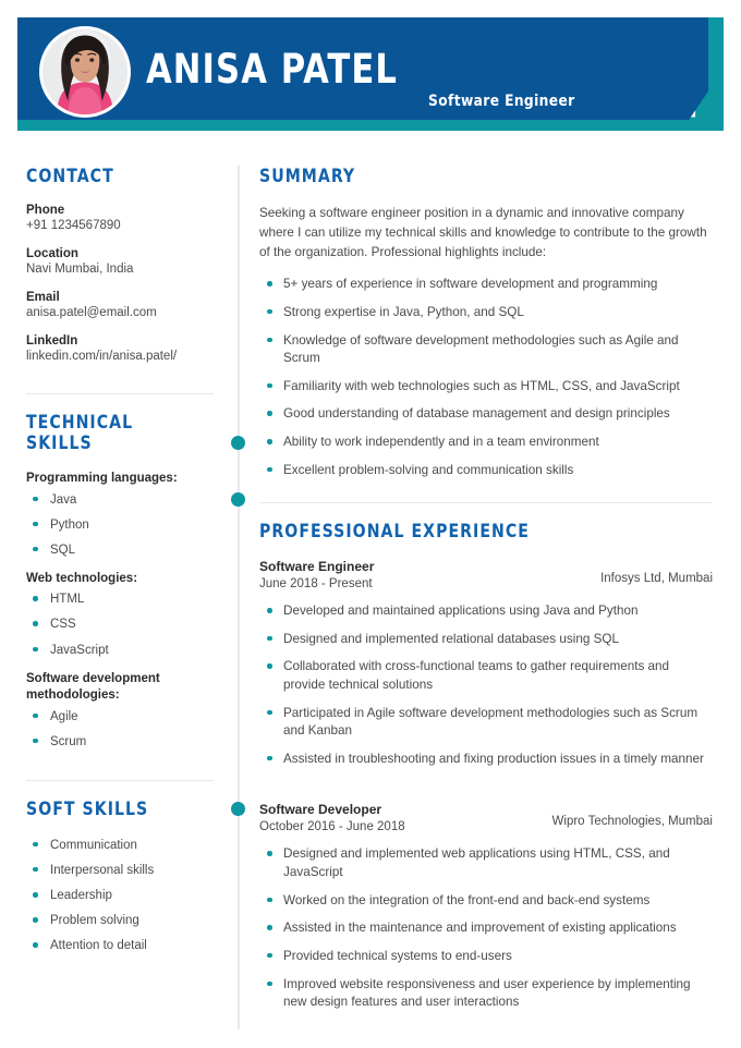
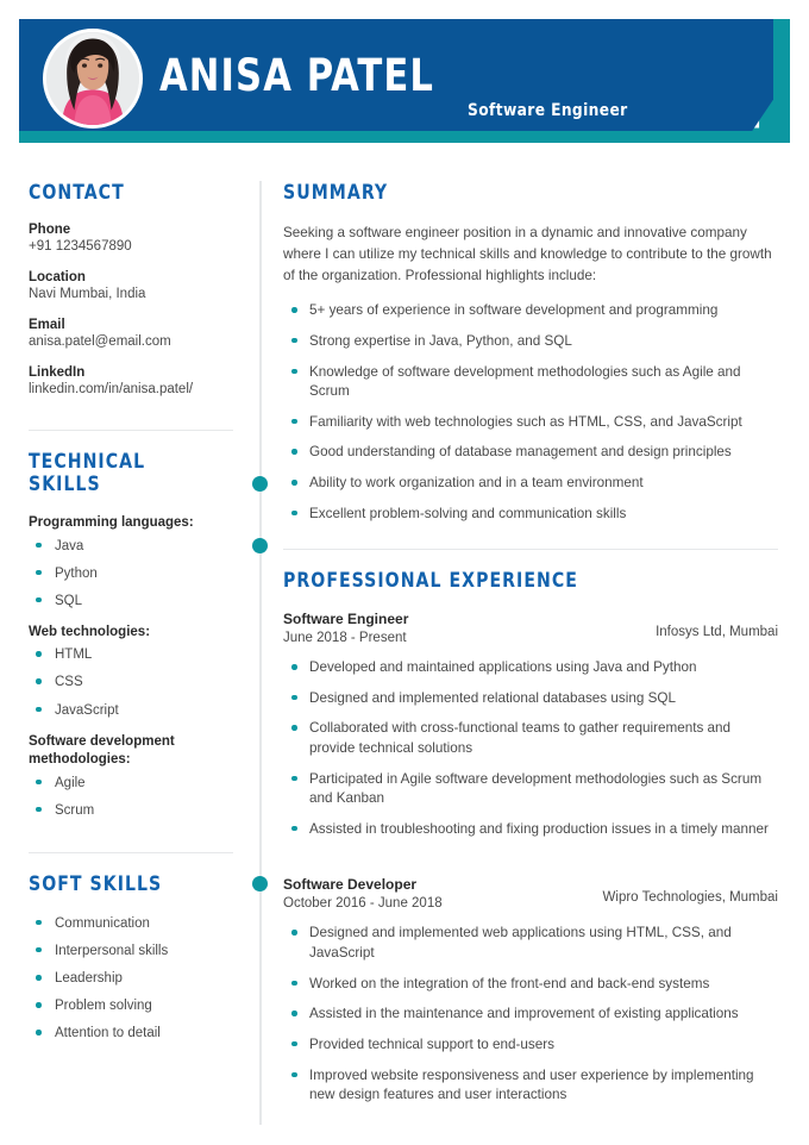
  ANISA PATEL
  Software Engineer
  CONTACT
  Phone
  +91 1234567890
  Location
  Navi Mumbai, India
  Email
  anisa.patel@email.com
  LinkedIn
  linkedin.com/in/anisa.patel/
  TECHNICAL SKILLS
  Programming languages:
  Java
  Python
  SQL
  Web technologies:
  HTML
  CSS
  JavaScript
  Software development methodologies:
  Agile
  Scrum
  SOFT SKILLS
  Communication
  Interpersonal skills
  Leadership
  Problem solving
  Attention to detail
  SUMMARY
  Seeking a software engineer position in a dynamic and innovative company where I can utilize my technical skills and knowledge to contribute to the growth of the organization. Professional highlights include:
  5+ years of experience in software development and programming
  Strong expertise in Java, Python, and SQL
  Knowledge of software development methodologies such as Agile and Scrum
  Familiarity with web technologies such as HTML, CSS, and JavaScript
  Good understanding of database management and design principles
- Ability to work independently and in a team environment
+ Ability to work organization and in a team environment
  Excellent problem-solving and communication skills
  PROFESSIONAL EXPERIENCE
  Software Engineer
  June 2018 - Present
  Infosys Ltd, Mumbai
  Developed and maintained applications using Java and Python
  Designed and implemented relational databases using SQL
  Collaborated with cross-functional teams to gather requirements and provide technical solutions
  Participated in Agile software development methodologies such as Scrum and Kanban
  Assisted in troubleshooting and fixing production issues in a timely manner
  Software Developer
  October 2016 - June 2018
  Wipro Technologies, Mumbai
  Designed and implemented web applications using HTML, CSS, and JavaScript
  Worked on the integration of the front-end and back-end systems
  Assisted in the maintenance and improvement of existing applications
- Provided technical systems to end-users
+ Provided technical support to end-users
  Improved website responsiveness and user experience by implementing new design features and user interactions
